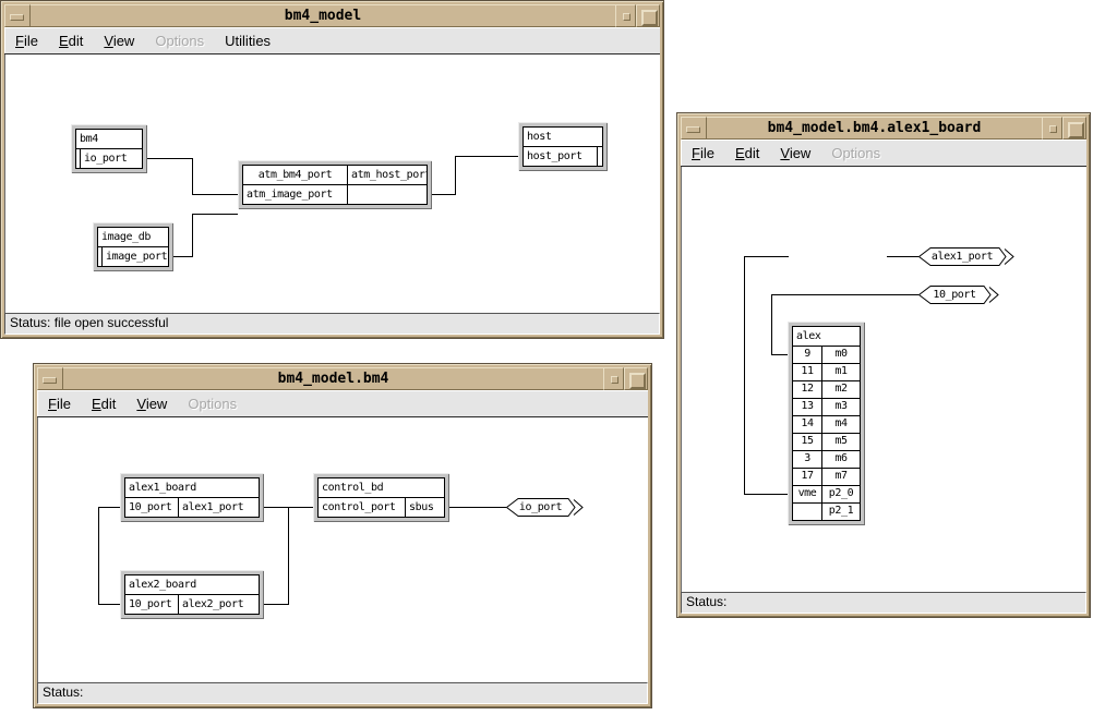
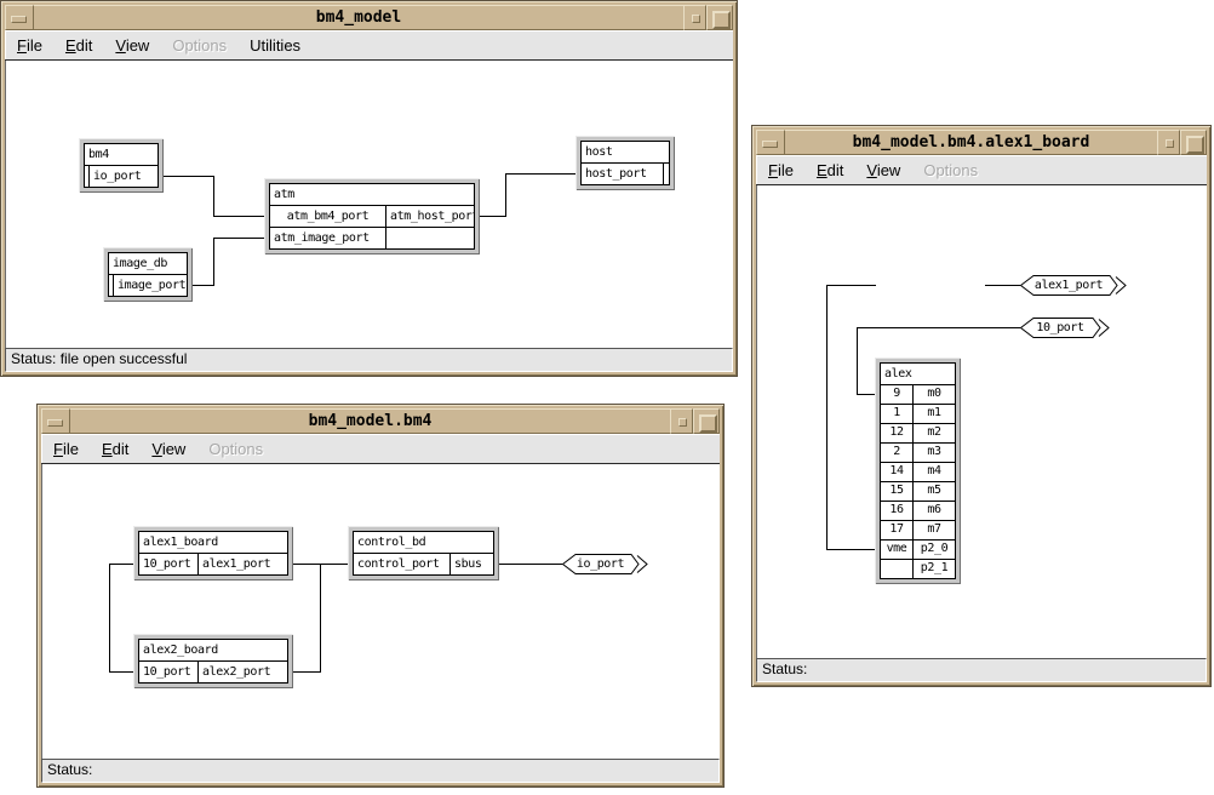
  bm4_model
  File
  Edit
  View
  Options
  Utilities
  bm4
  io_port
  image_db
  image_port
+ atm
  atm_bm4_port
  atm_host_por
  atm_image_port
  host
  host_port
  Status: file open successful
  bm4_model.bm4
  File
  Edit
  View
  Options
  alex1_board
  10_port
  alex1_port
  alex2_board
  10_port
  alex2_port
  control_bd
  control_port
  sbus
  io_port
  Status:
  bm4_model.bm4.alex1_board
  File
  Edit
  View
  Options
  alex1_port
  10_port
  alex
  9
  m0
- 11
+ 1
  m1
  12
  m2
- 13
+ 2
  m3
  14
  m4
  15
  m5
- 3
+ 16
  m6
  17
  m7
  vme
  p2_0
  p2_1
  Status:
